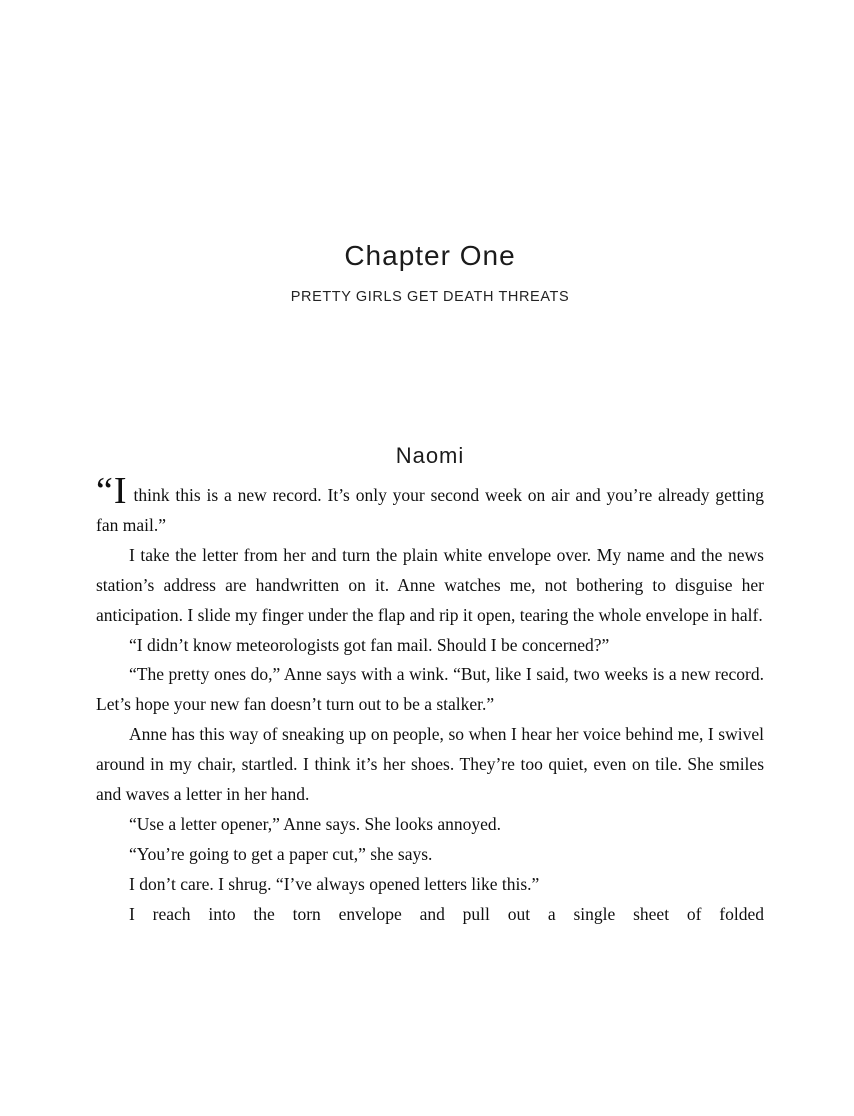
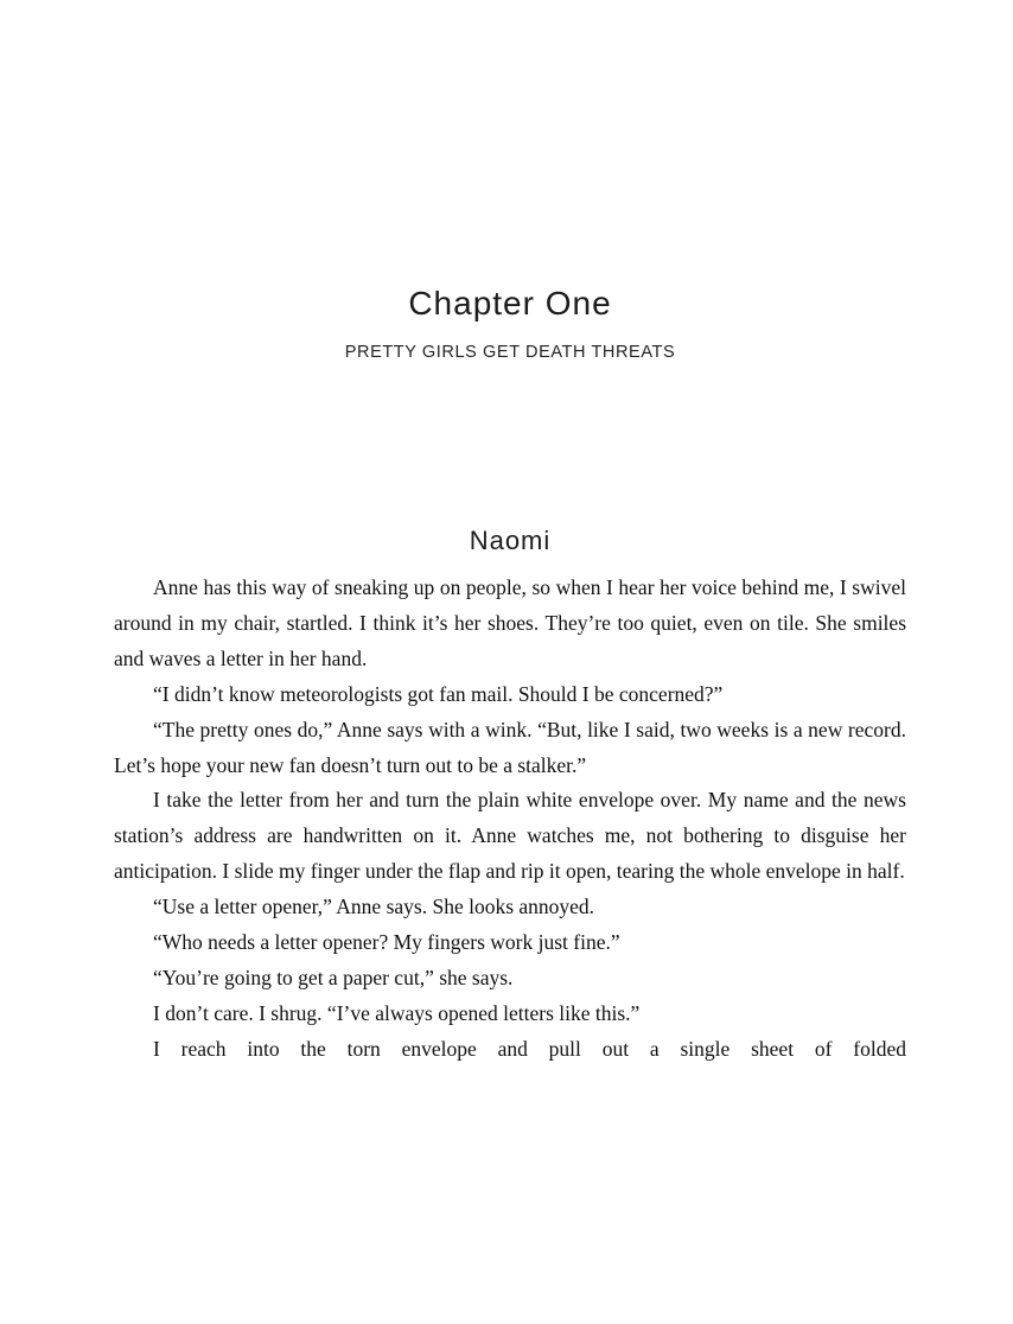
  Chapter One
  PRETTY GIRLS GET DEATH THREATS
  Naomi
- “I think this is a new record. It’s only your second week on air and you’re already getting fan mail.”
- I take the letter from her and turn the plain white envelope over. My name and the news station’s address are handwritten on it. Anne watches me, not bothering to disguise her anticipation. I slide my finger under the flap and rip it open, tearing the whole envelope in half.
+ Anne has this way of sneaking up on people, so when I hear her voice behind me, I swivel around in my chair, startled. I think it’s her shoes. They’re too quiet, even on tile. She smiles and waves a letter in her hand.
  “I didn’t know meteorologists got fan mail. Should I be concerned?”
  “The pretty ones do,” Anne says with a wink. “But, like I said, two weeks is a new record. Let’s hope your new fan doesn’t turn out to be a stalker.”
- Anne has this way of sneaking up on people, so when I hear her voice behind me, I swivel around in my chair, startled. I think it’s her shoes. They’re too quiet, even on tile. She smiles and waves a letter in her hand.
+ I take the letter from her and turn the plain white envelope over. My name and the news station’s address are handwritten on it. Anne watches me, not bothering to disguise her anticipation. I slide my finger under the flap and rip it open, tearing the whole envelope in half.
  “Use a letter opener,” Anne says. She looks annoyed.
+ “Who needs a letter opener? My fingers work just fine.”
  “You’re going to get a paper cut,” she says.
  I don’t care. I shrug. “I’ve always opened letters like this.”
  I reach into the torn envelope and pull out a single sheet of folded
